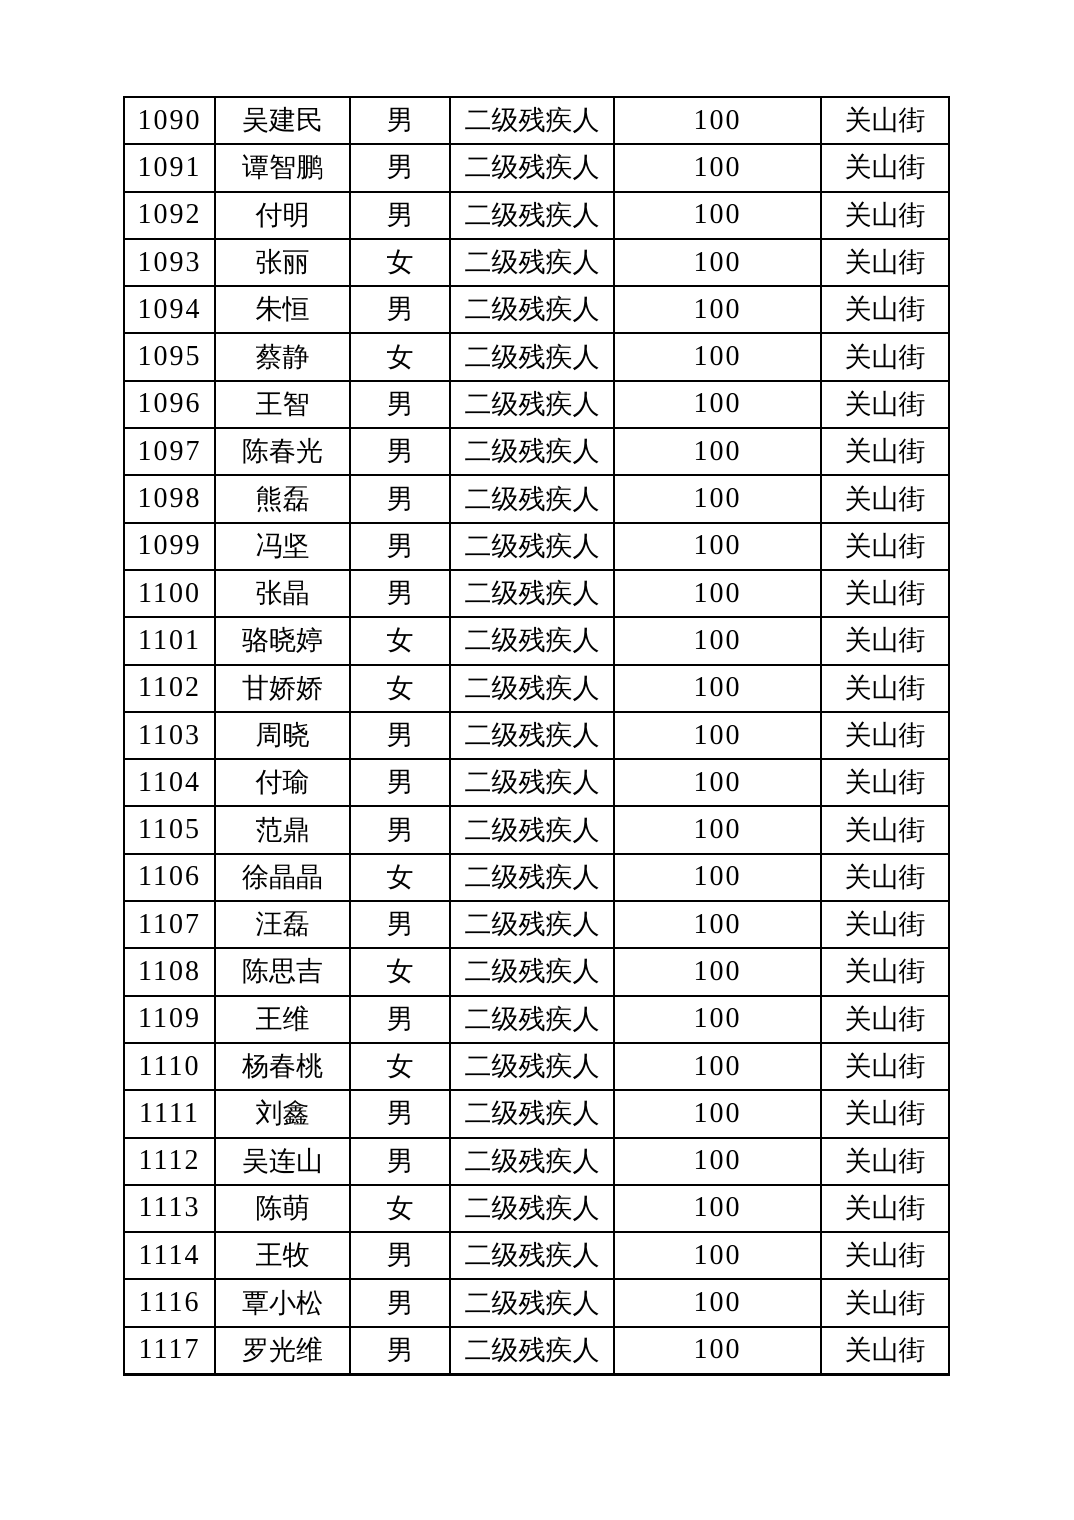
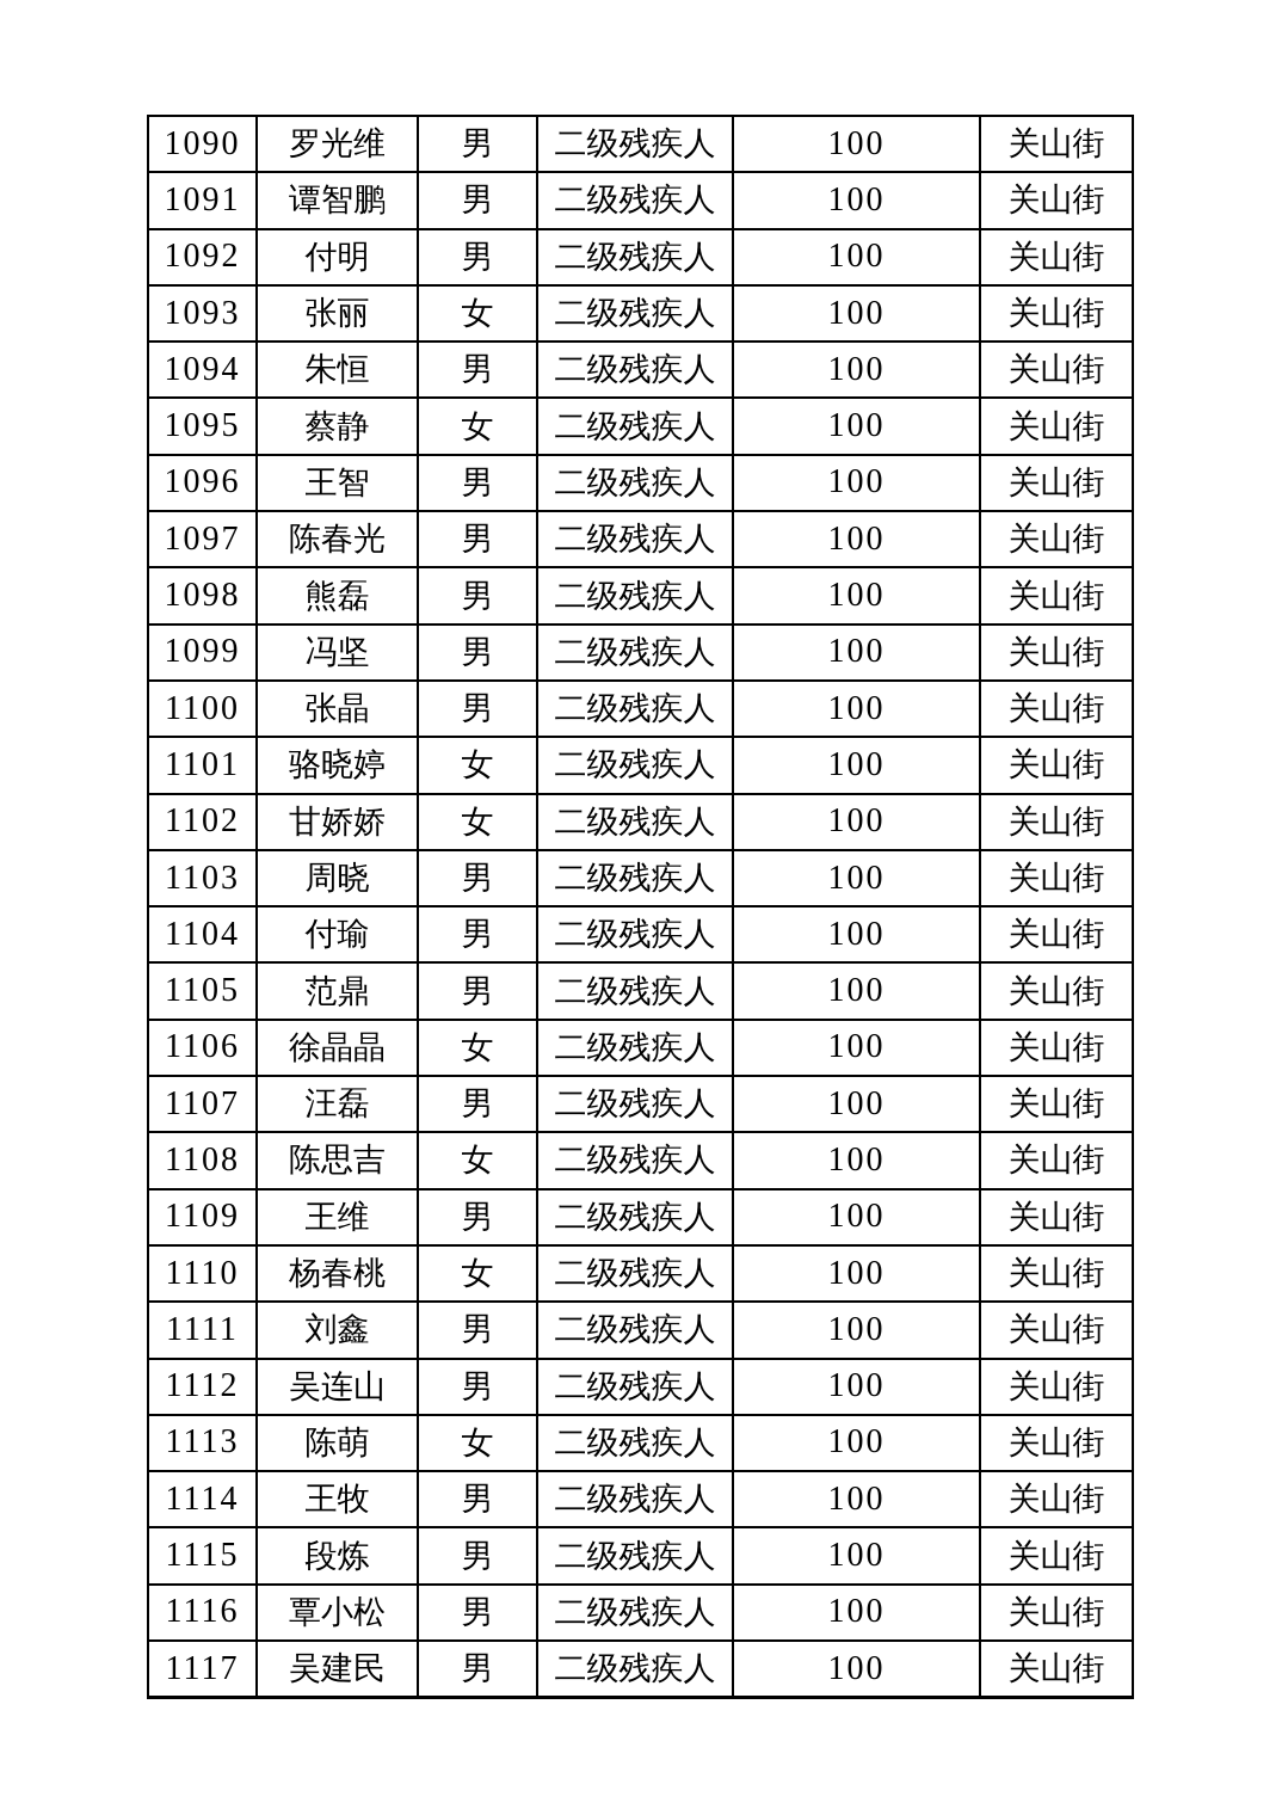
- 1090	吴建民	男	二级残疾人	100	关山街
+ 1090	罗光维	男	二级残疾人	100	关山街
  1091	谭智鹏	男	二级残疾人	100	关山街
  1092	付明	男	二级残疾人	100	关山街
  1093	张丽	女	二级残疾人	100	关山街
  1094	朱恒	男	二级残疾人	100	关山街
  1095	蔡静	女	二级残疾人	100	关山街
  1096	王智	男	二级残疾人	100	关山街
  1097	陈春光	男	二级残疾人	100	关山街
  1098	熊磊	男	二级残疾人	100	关山街
  1099	冯坚	男	二级残疾人	100	关山街
  1100	张晶	男	二级残疾人	100	关山街
  1101	骆晓婷	女	二级残疾人	100	关山街
  1102	甘娇娇	女	二级残疾人	100	关山街
  1103	周晓	男	二级残疾人	100	关山街
  1104	付瑜	男	二级残疾人	100	关山街
  1105	范鼎	男	二级残疾人	100	关山街
  1106	徐晶晶	女	二级残疾人	100	关山街
  1107	汪磊	男	二级残疾人	100	关山街
  1108	陈思吉	女	二级残疾人	100	关山街
  1109	王维	男	二级残疾人	100	关山街
  1110	杨春桃	女	二级残疾人	100	关山街
  1111	刘鑫	男	二级残疾人	100	关山街
  1112	吴连山	男	二级残疾人	100	关山街
  1113	陈萌	女	二级残疾人	100	关山街
  1114	王牧	男	二级残疾人	100	关山街
+ 1115	段炼	男	二级残疾人	100	关山街
  1116	覃小松	男	二级残疾人	100	关山街
- 1117	罗光维	男	二级残疾人	100	关山街
+ 1117	吴建民	男	二级残疾人	100	关山街
